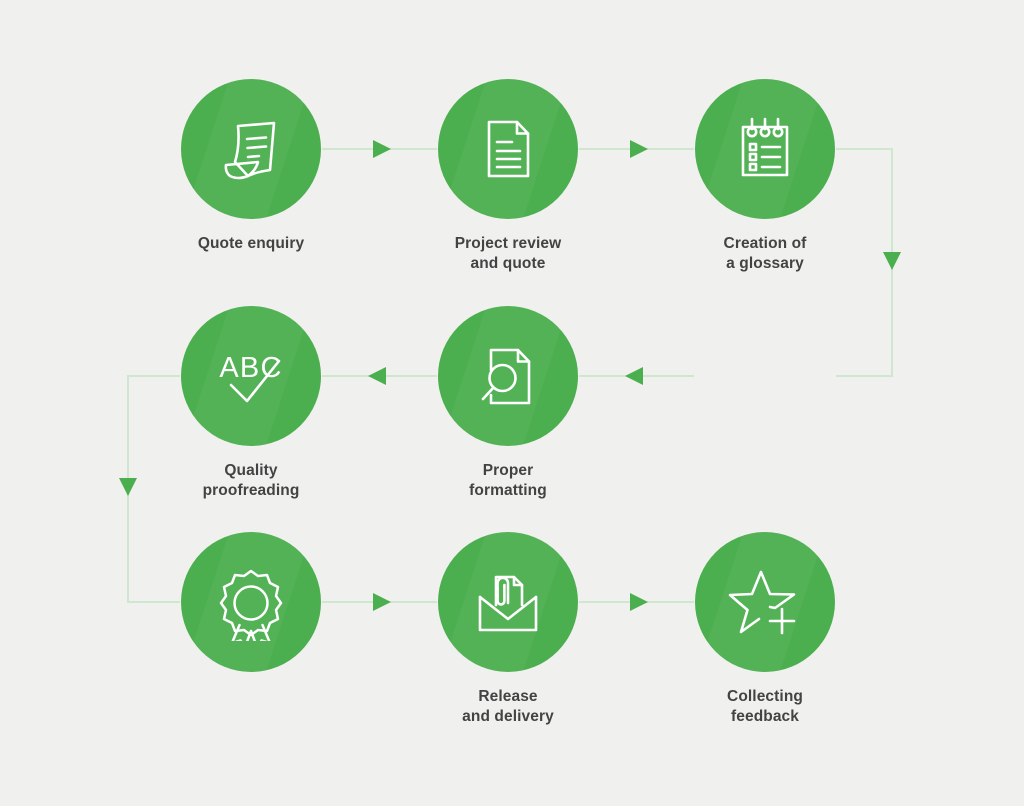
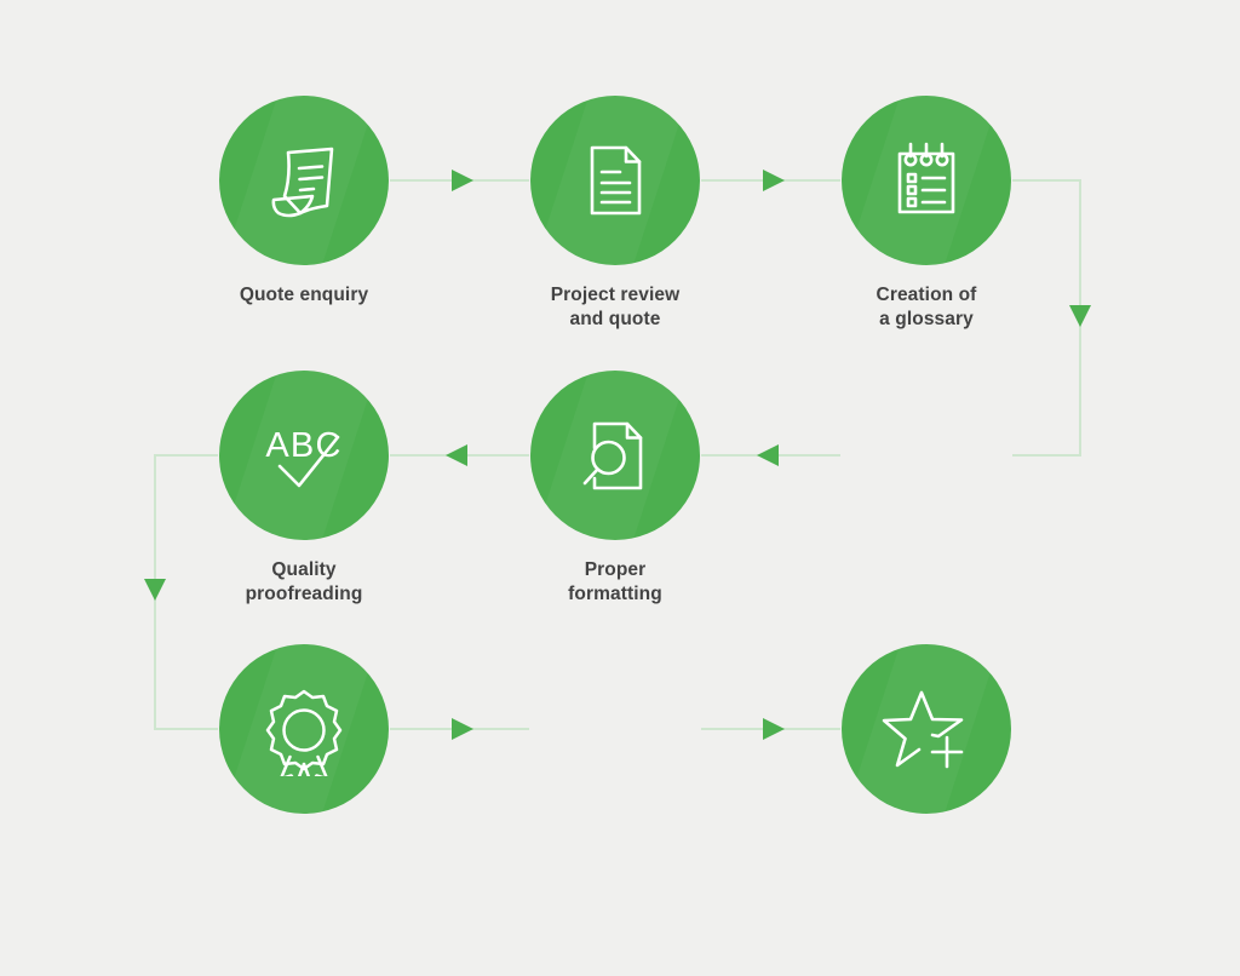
  Quote enquiry
  Project review
  and quote
  Creation of
  a glossary
  Proper
  formatting
  ABC
  Quality
  proofreading
- Release
- and delivery
- Collecting
- feedback
